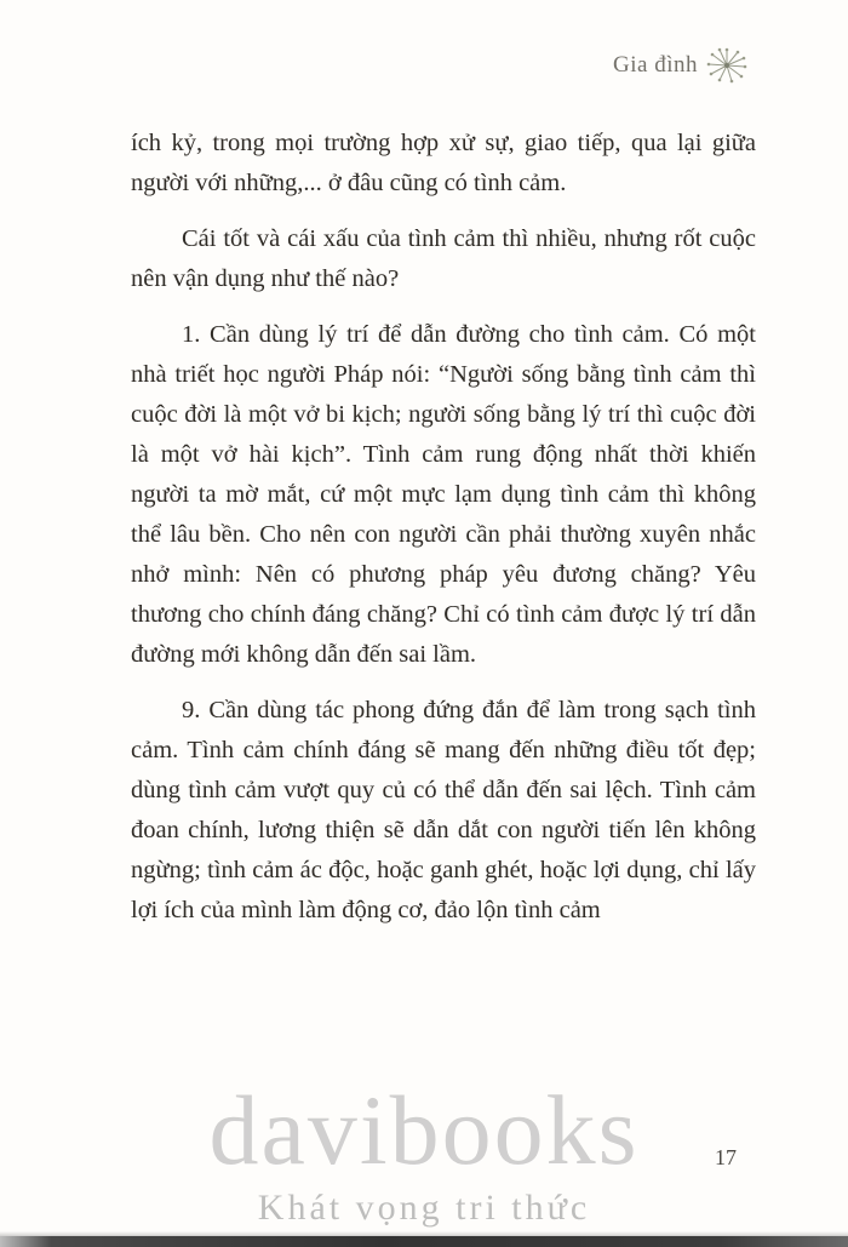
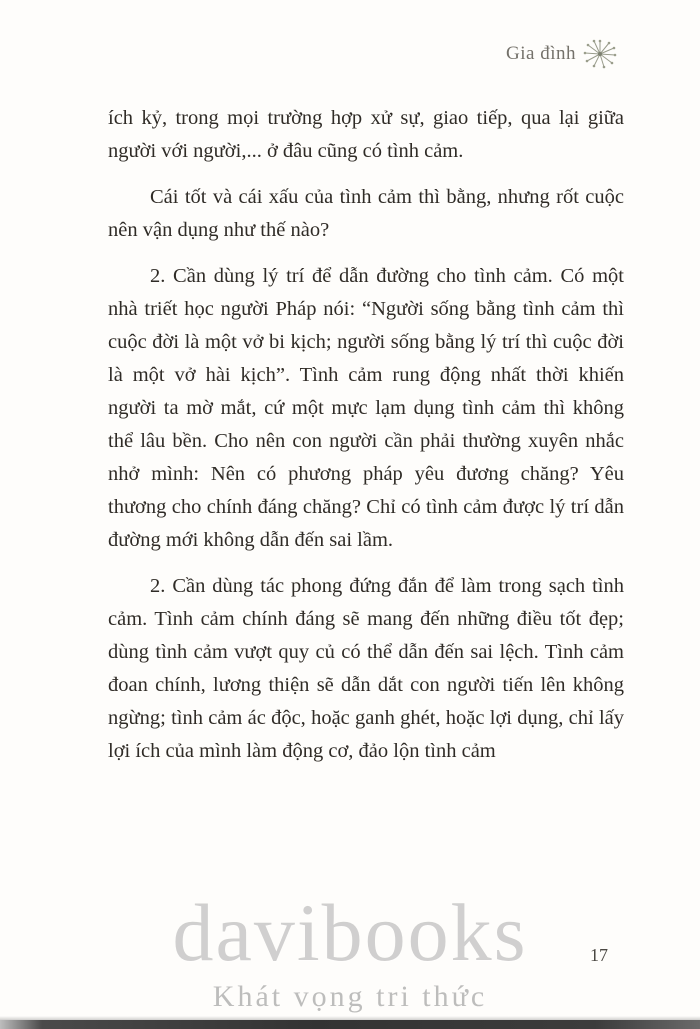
  Gia đình
- ích kỷ, trong mọi trường hợp xử sự, giao tiếp, qua lại giữa người với những,... ở đâu cũng có tình cảm.
+ ích kỷ, trong mọi trường hợp xử sự, giao tiếp, qua lại giữa người với người,... ở đâu cũng có tình cảm.
- Cái tốt và cái xấu của tình cảm thì nhiều, nhưng rốt cuộc nên vận dụng như thế nào?
+ Cái tốt và cái xấu của tình cảm thì bằng, nhưng rốt cuộc nên vận dụng như thế nào?
- 1. Cần dùng lý trí để dẫn đường cho tình cảm. Có một nhà triết học người Pháp nói: “Người sống bằng tình cảm thì cuộc đời là một vở bi kịch; người sống bằng lý trí thì cuộc đời là một vở hài kịch”. Tình cảm rung động nhất thời khiến người ta mờ mắt, cứ một mực lạm dụng tình cảm thì không thể lâu bền. Cho nên con người cần phải thường xuyên nhắc nhở mình: Nên có phương pháp yêu đương chăng? Yêu thương cho chính đáng chăng? Chỉ có tình cảm được lý trí dẫn đường mới không dẫn đến sai lầm.
+ 2. Cần dùng lý trí để dẫn đường cho tình cảm. Có một nhà triết học người Pháp nói: “Người sống bằng tình cảm thì cuộc đời là một vở bi kịch; người sống bằng lý trí thì cuộc đời là một vở hài kịch”. Tình cảm rung động nhất thời khiến người ta mờ mắt, cứ một mực lạm dụng tình cảm thì không thể lâu bền. Cho nên con người cần phải thường xuyên nhắc nhở mình: Nên có phương pháp yêu đương chăng? Yêu thương cho chính đáng chăng? Chỉ có tình cảm được lý trí dẫn đường mới không dẫn đến sai lầm.
- 9. Cần dùng tác phong đứng đắn để làm trong sạch tình cảm. Tình cảm chính đáng sẽ mang đến những điều tốt đẹp; dùng tình cảm vượt quy củ có thể dẫn đến sai lệch. Tình cảm đoan chính, lương thiện sẽ dẫn dắt con người tiến lên không ngừng; tình cảm ác độc, hoặc ganh ghét, hoặc lợi dụng, chỉ lấy lợi ích của mình làm động cơ, đảo lộn tình cảm
+ 2. Cần dùng tác phong đứng đắn để làm trong sạch tình cảm. Tình cảm chính đáng sẽ mang đến những điều tốt đẹp; dùng tình cảm vượt quy củ có thể dẫn đến sai lệch. Tình cảm đoan chính, lương thiện sẽ dẫn dắt con người tiến lên không ngừng; tình cảm ác độc, hoặc ganh ghét, hoặc lợi dụng, chỉ lấy lợi ích của mình làm động cơ, đảo lộn tình cảm
  davibooks
  Khát vọng tri thức
  17
